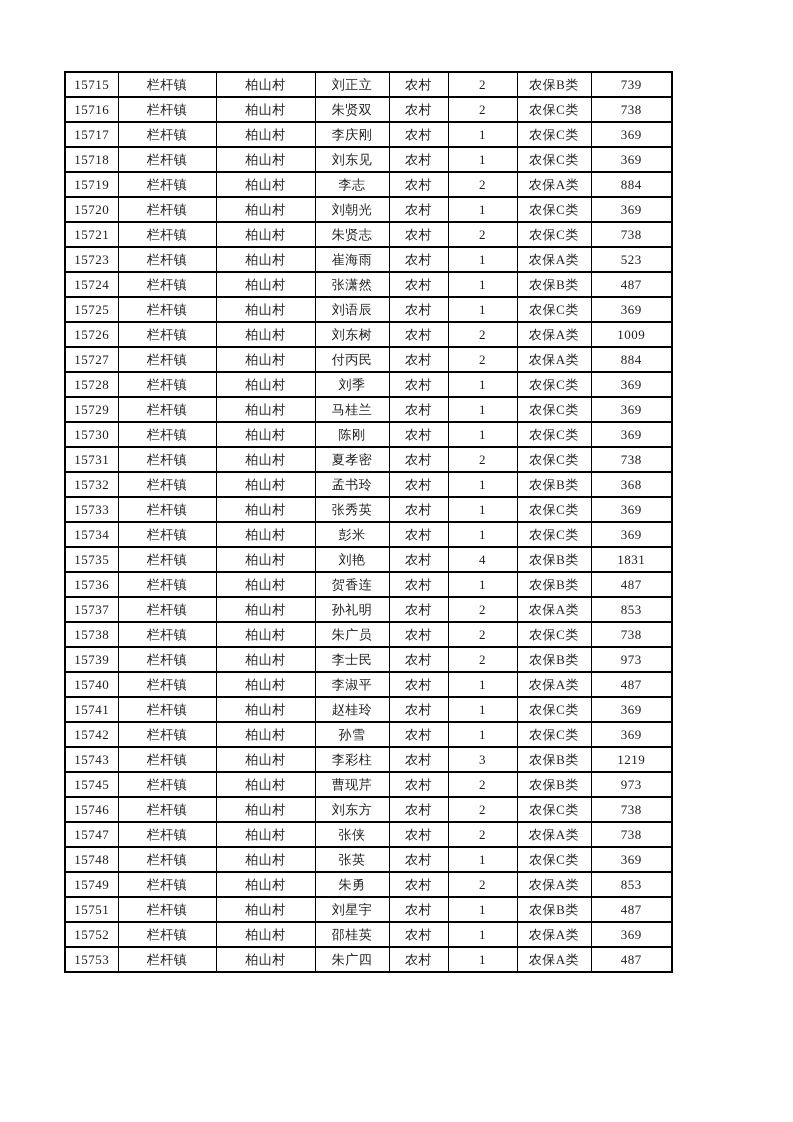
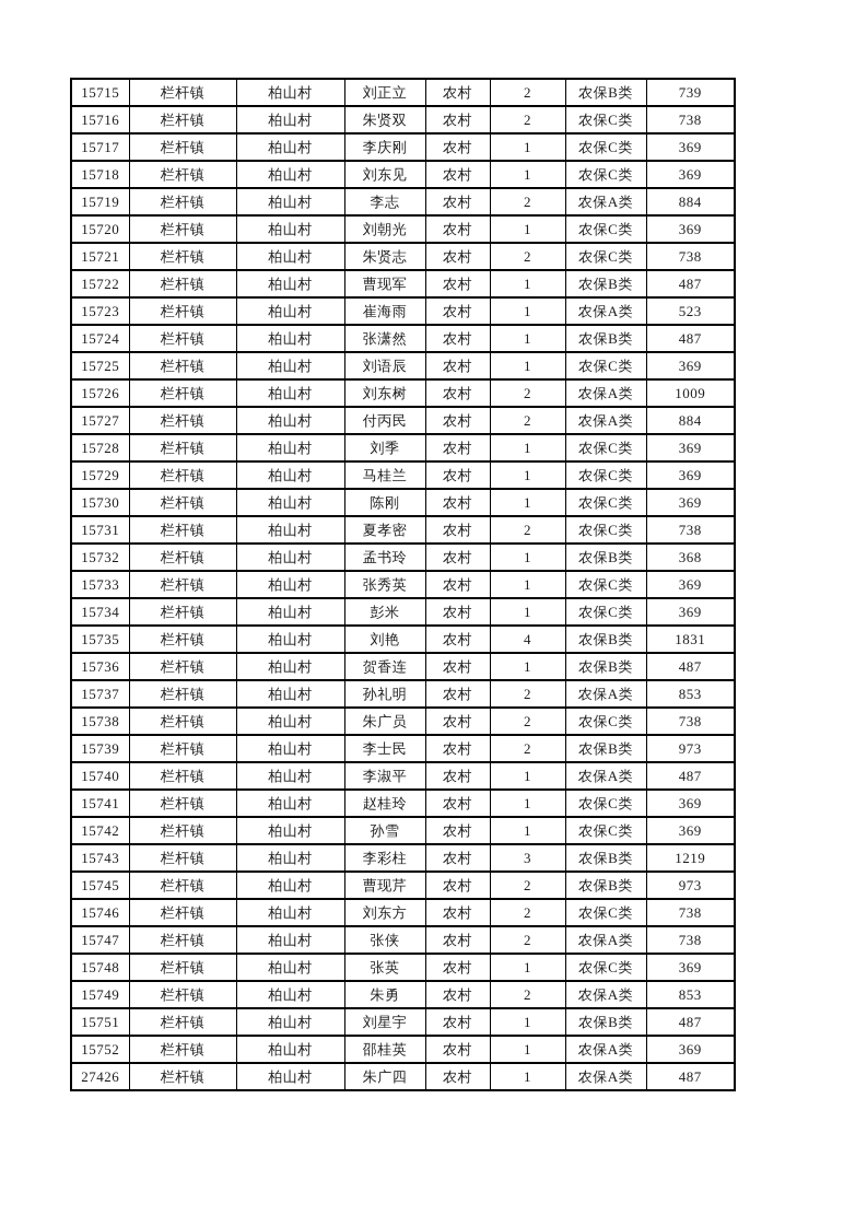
  15715	栏杆镇	柏山村	刘正立	农村	2	农保B类	739
  15716	栏杆镇	柏山村	朱贤双	农村	2	农保C类	738
  15717	栏杆镇	柏山村	李庆刚	农村	1	农保C类	369
  15718	栏杆镇	柏山村	刘东见	农村	1	农保C类	369
  15719	栏杆镇	柏山村	李志	农村	2	农保A类	884
  15720	栏杆镇	柏山村	刘朝光	农村	1	农保C类	369
  15721	栏杆镇	柏山村	朱贤志	农村	2	农保C类	738
+ 15722	栏杆镇	柏山村	曹现军	农村	1	农保B类	487
  15723	栏杆镇	柏山村	崔海雨	农村	1	农保A类	523
  15724	栏杆镇	柏山村	张潇然	农村	1	农保B类	487
  15725	栏杆镇	柏山村	刘语辰	农村	1	农保C类	369
  15726	栏杆镇	柏山村	刘东树	农村	2	农保A类	1009
  15727	栏杆镇	柏山村	付丙民	农村	2	农保A类	884
  15728	栏杆镇	柏山村	刘季	农村	1	农保C类	369
  15729	栏杆镇	柏山村	马桂兰	农村	1	农保C类	369
  15730	栏杆镇	柏山村	陈刚	农村	1	农保C类	369
  15731	栏杆镇	柏山村	夏孝密	农村	2	农保C类	738
  15732	栏杆镇	柏山村	孟书玲	农村	1	农保B类	368
  15733	栏杆镇	柏山村	张秀英	农村	1	农保C类	369
  15734	栏杆镇	柏山村	彭米	农村	1	农保C类	369
  15735	栏杆镇	柏山村	刘艳	农村	4	农保B类	1831
  15736	栏杆镇	柏山村	贺香连	农村	1	农保B类	487
  15737	栏杆镇	柏山村	孙礼明	农村	2	农保A类	853
  15738	栏杆镇	柏山村	朱广员	农村	2	农保C类	738
  15739	栏杆镇	柏山村	李士民	农村	2	农保B类	973
  15740	栏杆镇	柏山村	李淑平	农村	1	农保A类	487
  15741	栏杆镇	柏山村	赵桂玲	农村	1	农保C类	369
  15742	栏杆镇	柏山村	孙雪	农村	1	农保C类	369
  15743	栏杆镇	柏山村	李彩柱	农村	3	农保B类	1219
  15745	栏杆镇	柏山村	曹现芹	农村	2	农保B类	973
  15746	栏杆镇	柏山村	刘东方	农村	2	农保C类	738
  15747	栏杆镇	柏山村	张侠	农村	2	农保A类	738
  15748	栏杆镇	柏山村	张英	农村	1	农保C类	369
  15749	栏杆镇	柏山村	朱勇	农村	2	农保A类	853
  15751	栏杆镇	柏山村	刘星宇	农村	1	农保B类	487
  15752	栏杆镇	柏山村	邵桂英	农村	1	农保A类	369
- 15753	栏杆镇	柏山村	朱广四	农村	1	农保A类	487
+ 27426	栏杆镇	柏山村	朱广四	农村	1	农保A类	487
